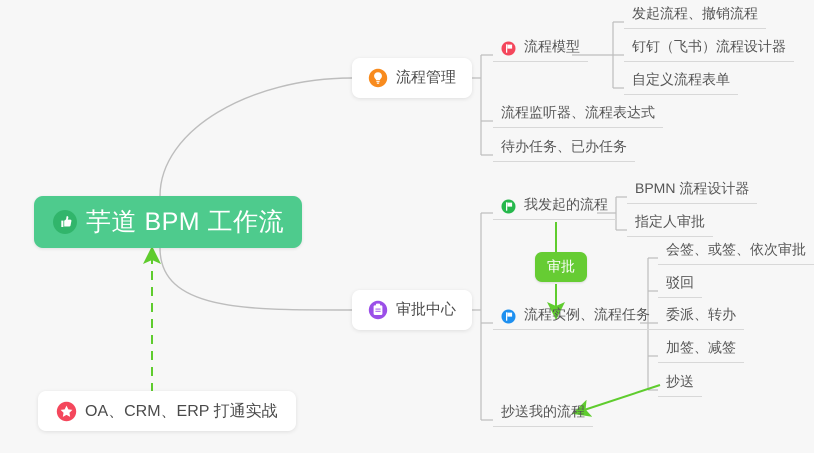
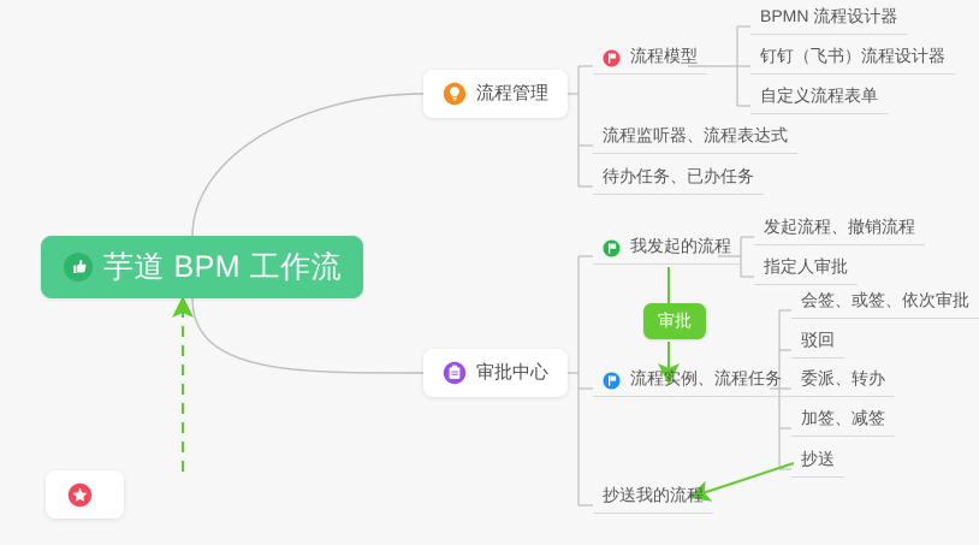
  芋道 BPM 工作流
  流程管理
  流程模型
  流程监听器、流程表达式
  待办任务、已办任务
- 发起流程、撤销流程
+ BPMN 流程设计器
  钉钉（飞书）流程设计器
  自定义流程表单
  审批中心
  我发起的流程
  流程实例、流程任务
  抄送我的流程
- BPMN 流程设计器
+ 发起流程、撤销流程
  指定人审批
  会签、或签、依次审批
  驳回
  委派、转办
  加签、减签
  抄送
  审批
- OA、CRM、ERP 打通实战
